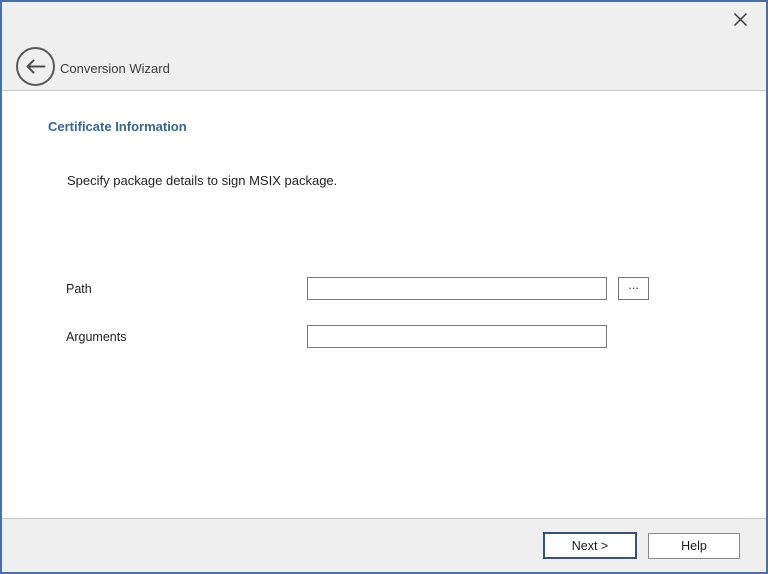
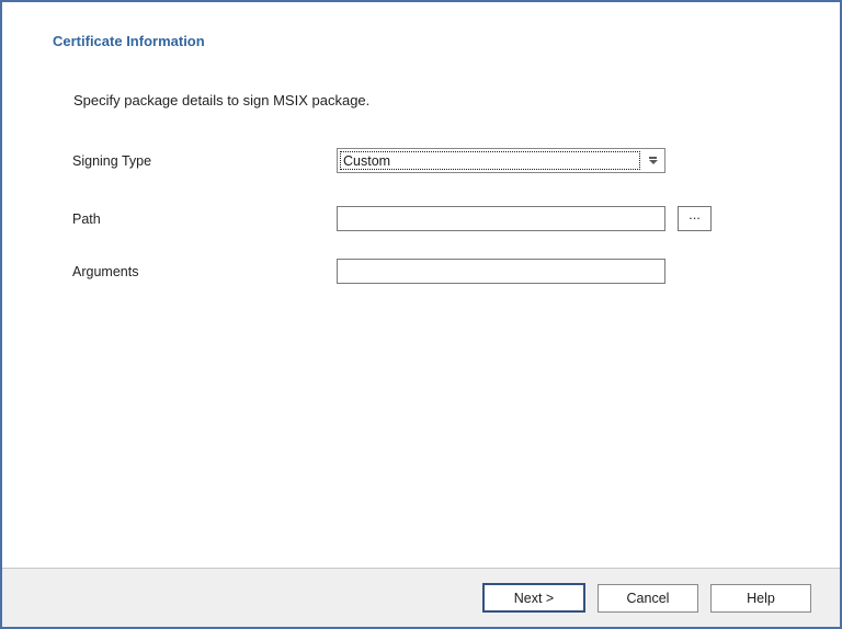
- Conversion Wizard
  Certificate Information
  Specify package details to sign MSIX package.
+ Signing Type
+ Custom
  Path
  ...
  Arguments
  Next >
+ Cancel
  Help
